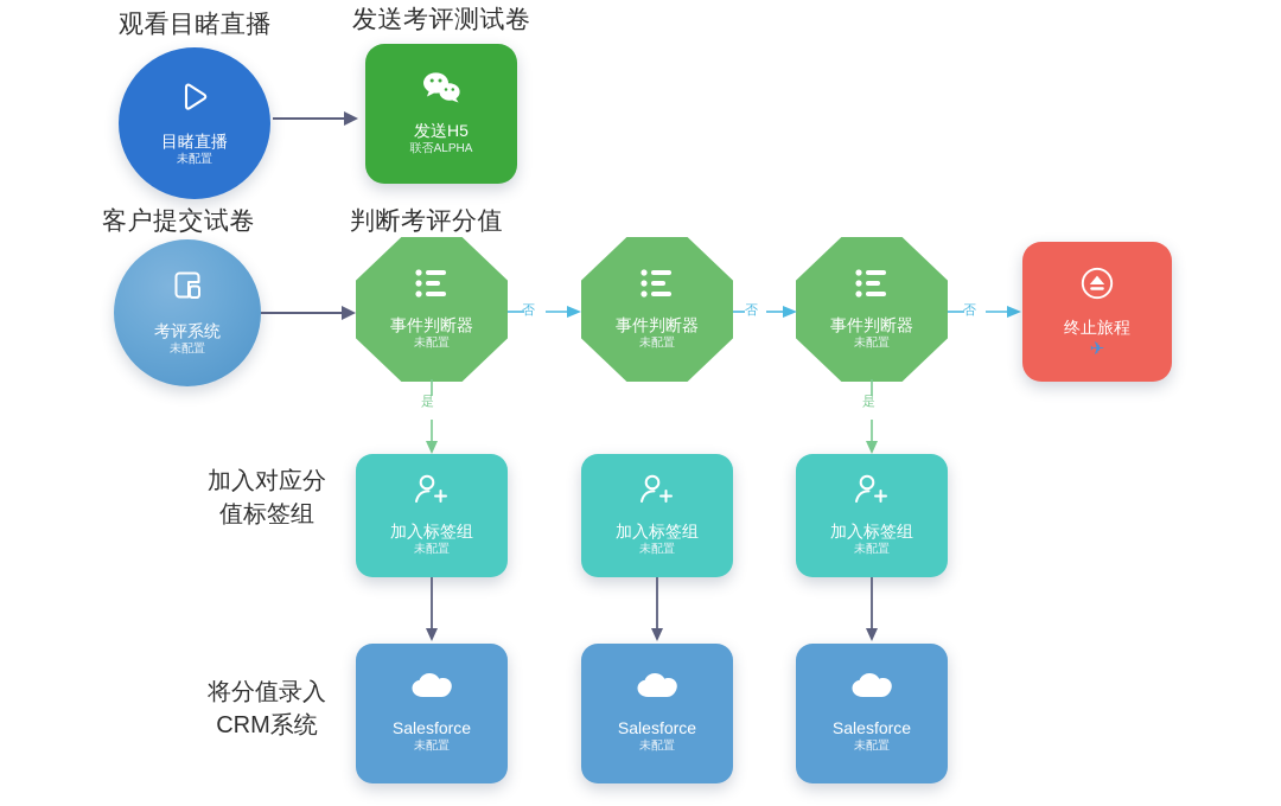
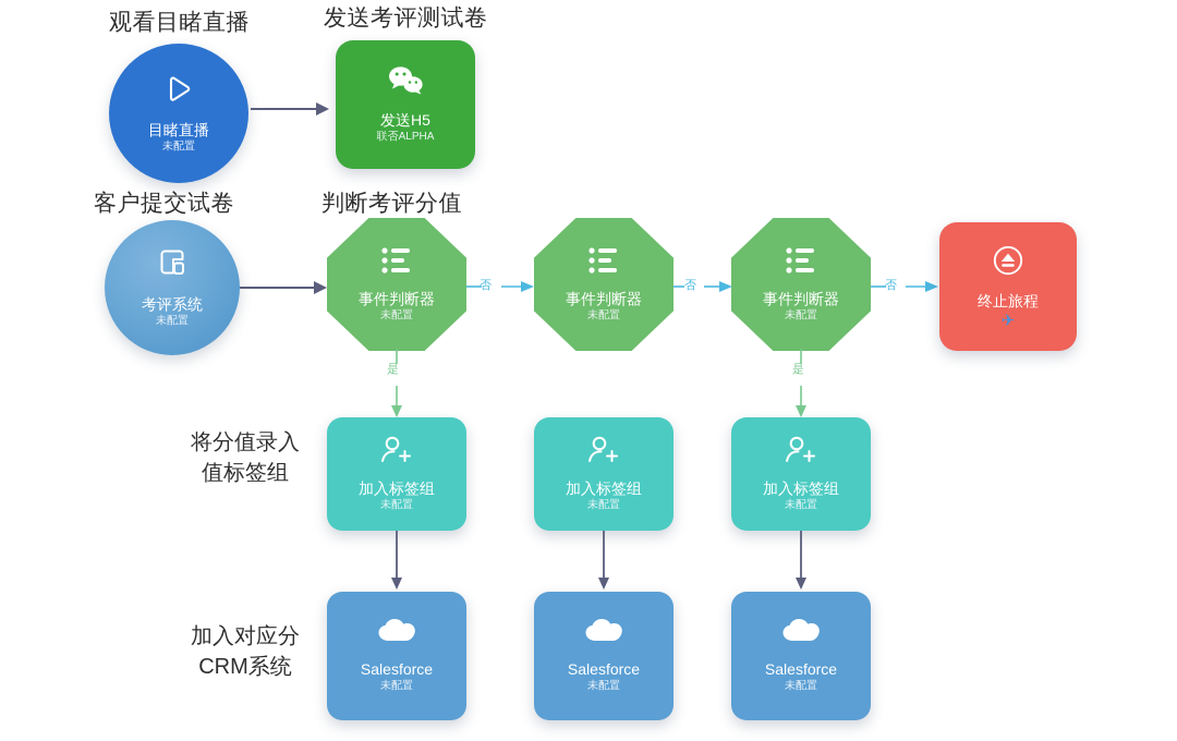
  观看目睹直播
  发送考评测试卷
  客户提交试卷
  判断考评分值
- 加入对应分
+ 将分值录入
  值标签组
- 将分值录入
+ 加入对应分
  CRM系统
  目睹直播
  未配置
  发送H5
  联否ALPHA
  考评系统
  未配置
  事件判断器
  未配置
  事件判断器
  未配置
  事件判断器
  未配置
  否
  否
  否
  终止旅程
  ✈
  是
  是
  加入标签组
  未配置
  加入标签组
  未配置
  加入标签组
  未配置
  Salesforce
  未配置
  Salesforce
  未配置
  Salesforce
  未配置
